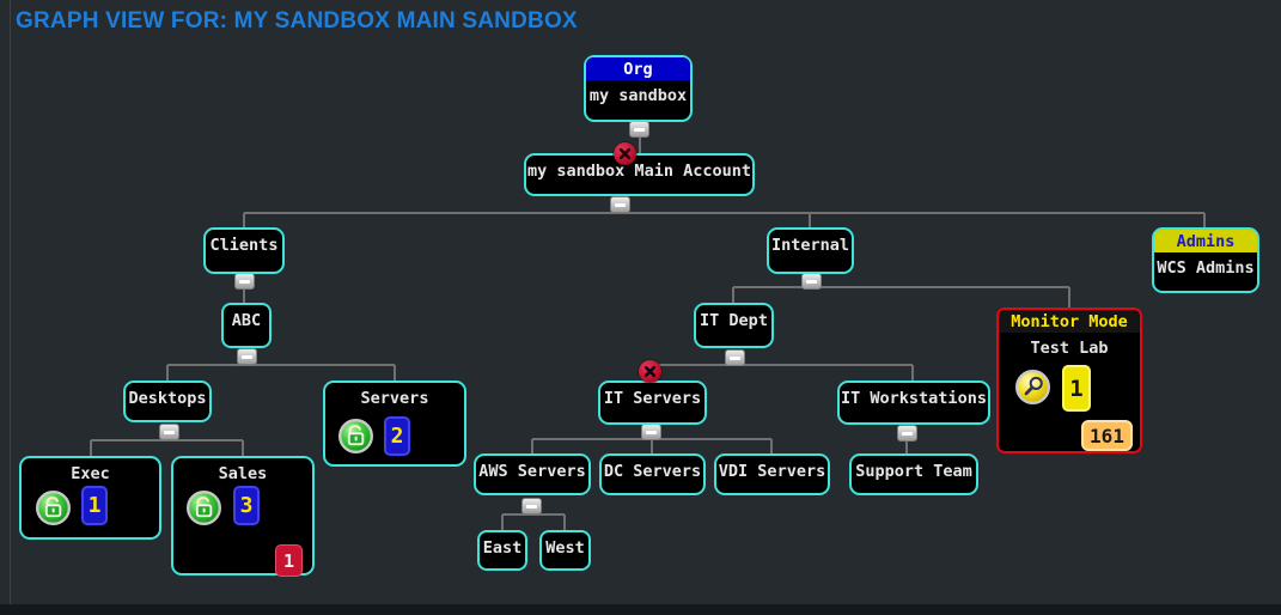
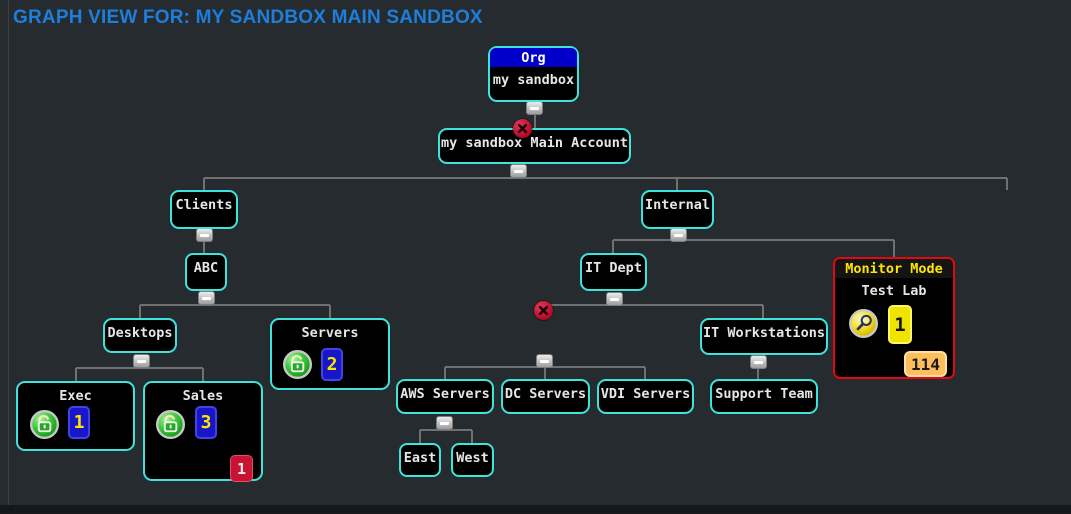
  GRAPH VIEW FOR: MY SANDBOX MAIN SANDBOX
  Org
  my sandbox
  my sandbox Main Account
  Clients
  Internal
- Admins
- WCS Admins
  ABC
  Desktops
  Servers
  2
  Exec
  1
  Sales
  3
  1
  IT Dept
  Monitor Mode
  Test Lab
  1
- 161
+ 114
- IT Servers
  IT Workstations
  AWS Servers
  DC Servers
  VDI Servers
  Support Team
  East
  West
